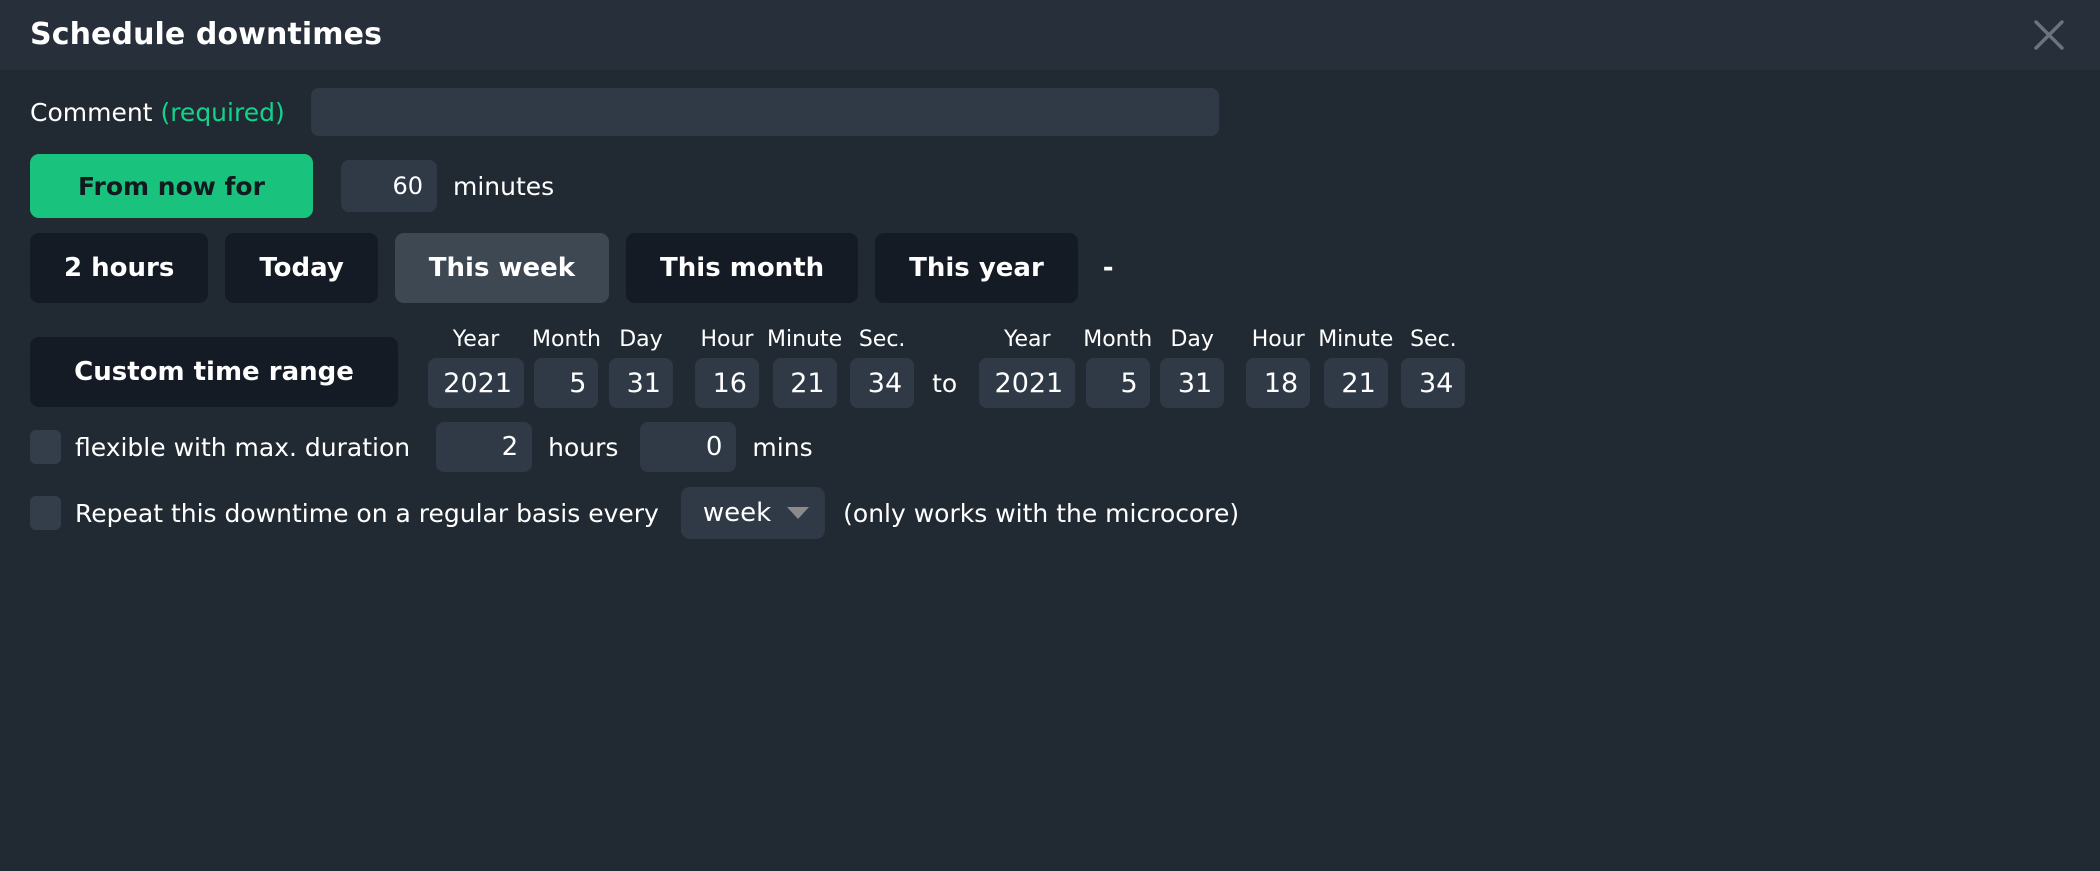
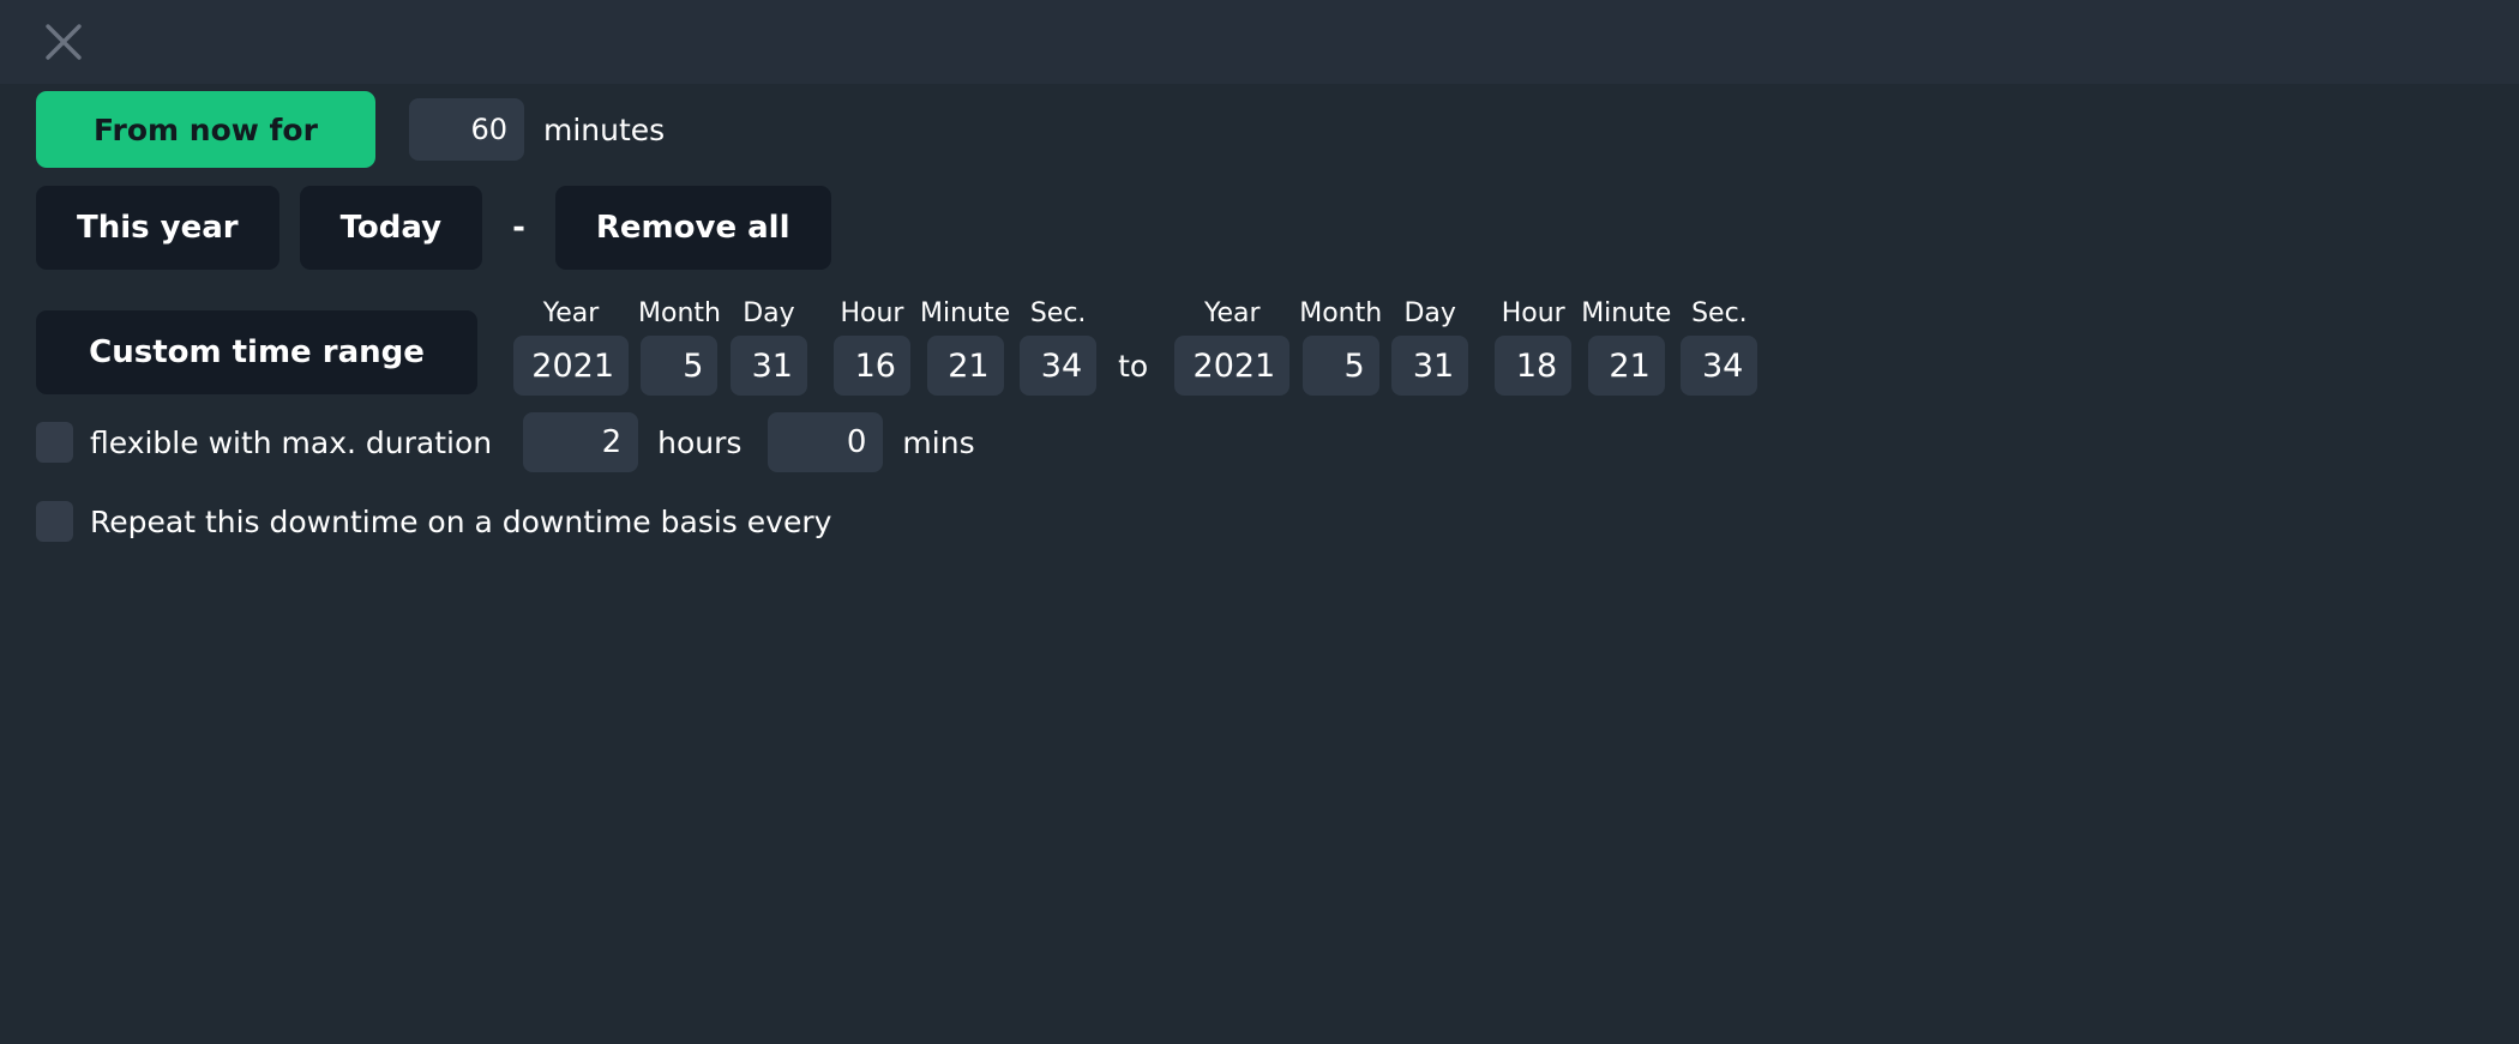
- Schedule downtimes
- Comment (required)
  From now for
  60
  minutes
- 2 hours
- Today
+ This year
- This week
- This month
- This year
+ Today
  -
+ Remove all
  Custom time range
  Year
  2021
  Month
  5
  Day
  31
  Hour
  16
  Minute
  21
  Sec.
  34
  to
  Year
  2021
  Month
  5
  Day
  31
  Hour
  18
  Minute
  21
  Sec.
  34
  flexible with max. duration
  2
  hours
  0
  mins
- Repeat this downtime on a regular basis every
+ Repeat this downtime on a downtime basis every
- week
- (only works with the microcore)
